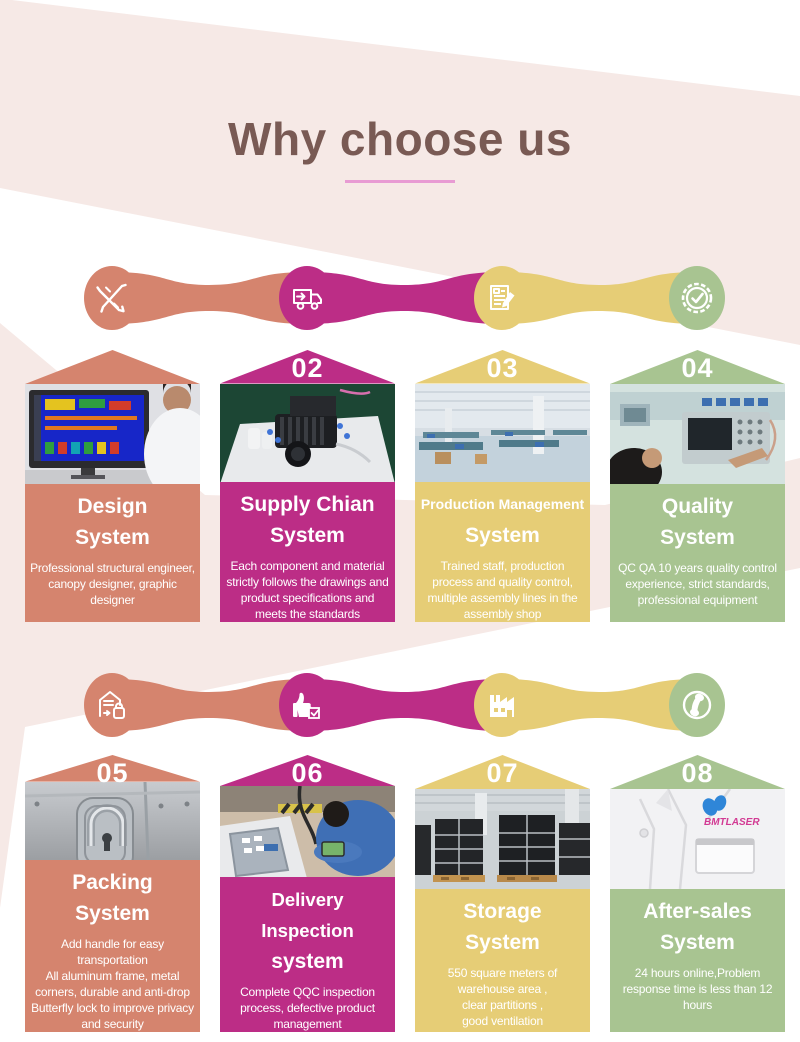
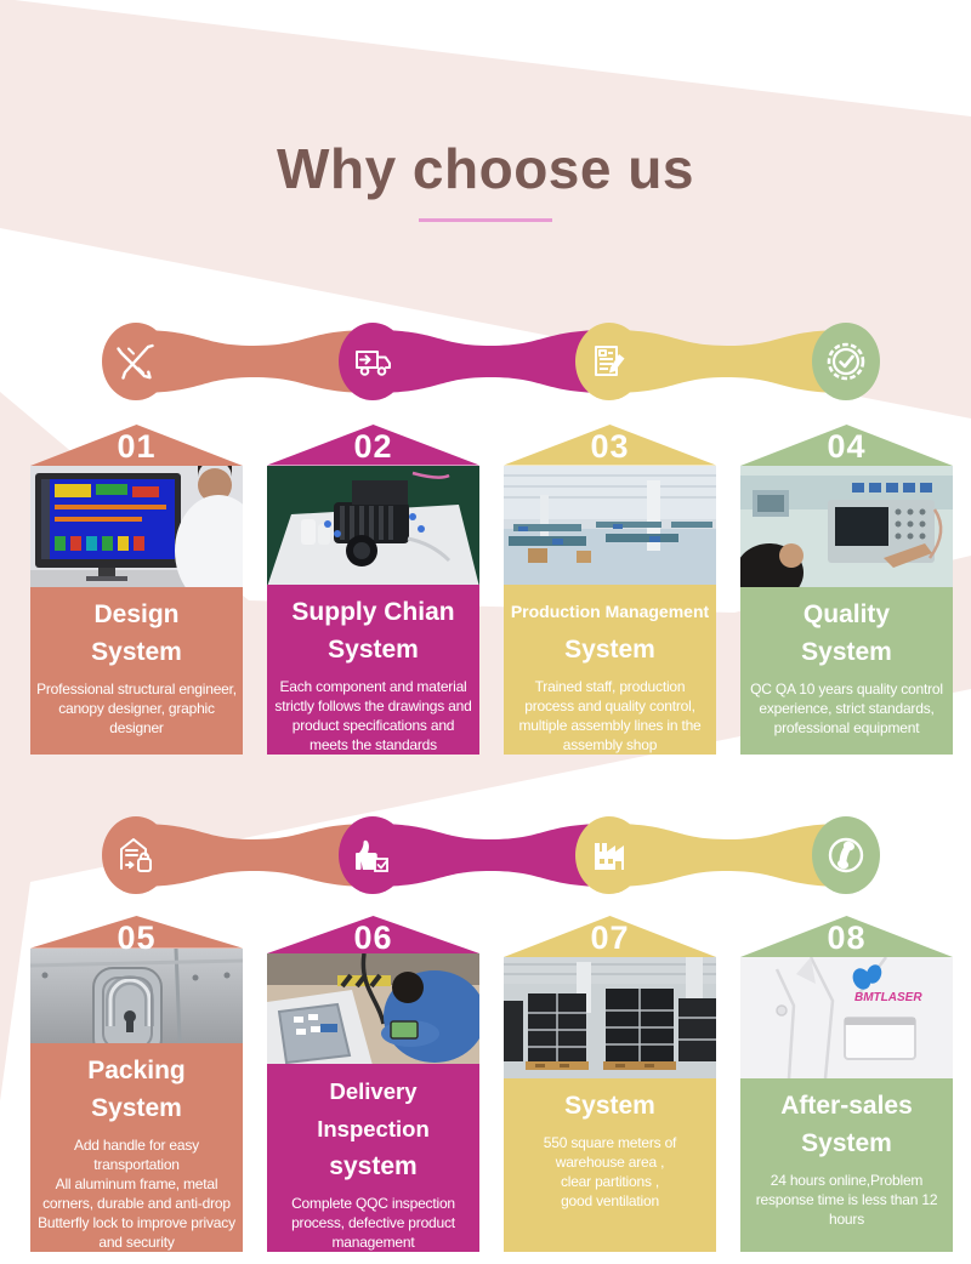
  Why choose us
+ 01
  Design
  System
  Professional structural engineer, canopy designer, graphic designer
  02
  Supply Chian
  System
  Each component and material strictly follows the drawings and product specifications and meets the standards
  03
  Production Management
  System
  Trained staff, production process and quality control, multiple assembly lines in the assembly shop
  04
  Quality
  System
  QC QA 10 years quality control experience, strict standards, professional equipment
  05
  Packing
  System
  Add handle for easy transportation
  All aluminum frame, metal corners, durable and anti-drop
  Butterfly lock to improve privacy and security
  06
  Delivery Inspection
  system
  Complete QQC inspection process, defective product management
  07
- Storage
  System
  550 square meters of
  warehouse area ,
  clear partitions ,
  good ventilation
  08
  BMTLASER
  After-sales
  System
  24 hours online,Problem response time is less than 12 hours
